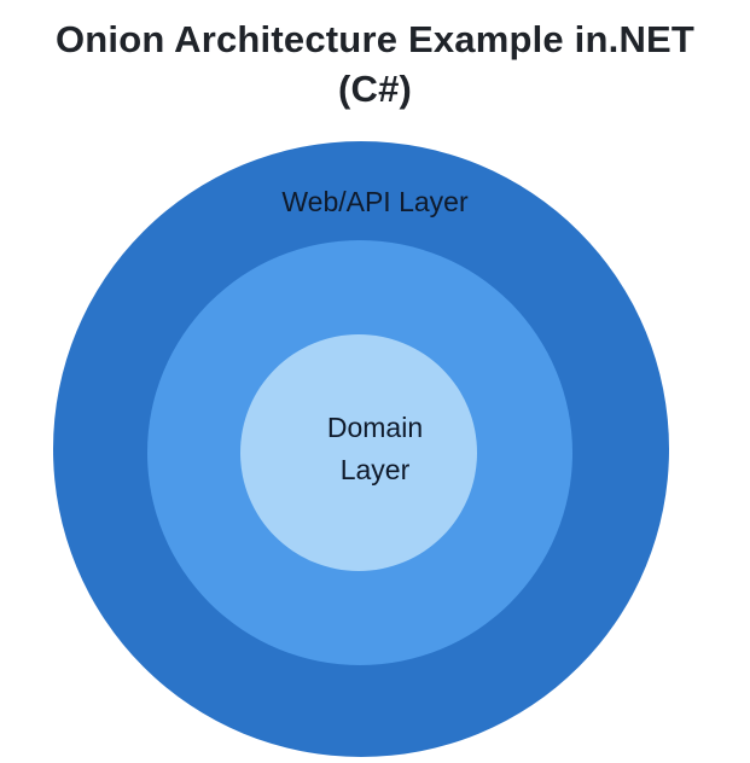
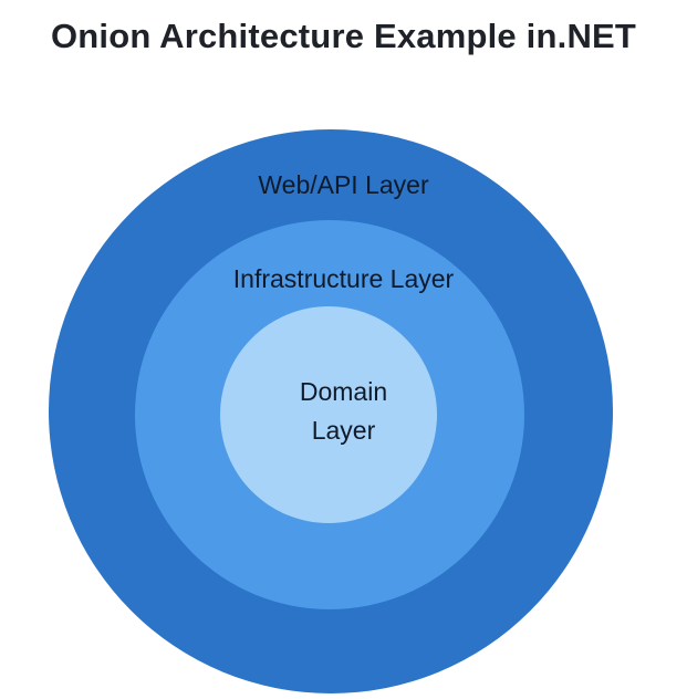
  Onion Architecture Example in.NET
- (C#)
  Web/API Layer
+ Infrastructure Layer
  Domain Layer
